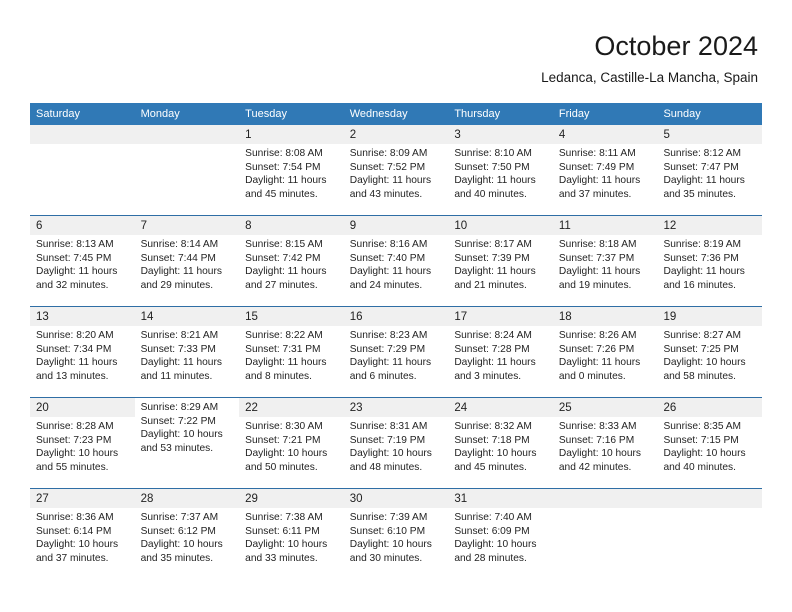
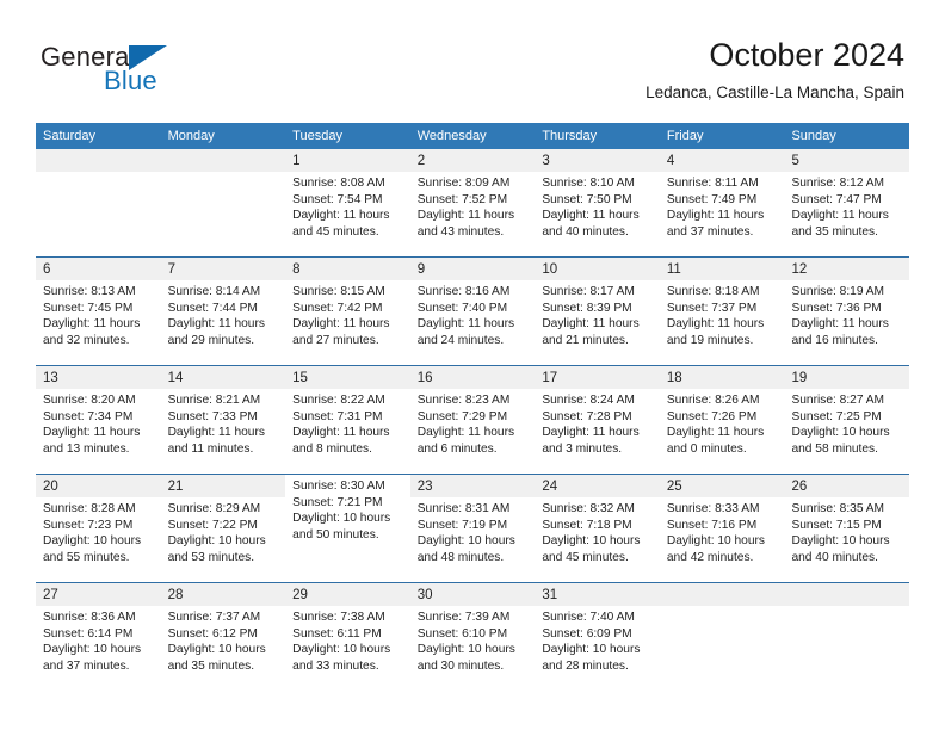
+ General
+ Blue
  October 2024
  Ledanca, Castille-La Mancha, Spain
  Saturday
  Monday
  Tuesday
  Wednesday
  Thursday
  Friday
  Sunday
  1
  Sunrise: 8:08 AM
  Sunset: 7:54 PM
  Daylight: 11 hours
  and 45 minutes.
  2
  Sunrise: 8:09 AM
  Sunset: 7:52 PM
  Daylight: 11 hours
  and 43 minutes.
  3
  Sunrise: 8:10 AM
  Sunset: 7:50 PM
  Daylight: 11 hours
  and 40 minutes.
  4
  Sunrise: 8:11 AM
  Sunset: 7:49 PM
  Daylight: 11 hours
  and 37 minutes.
  5
  Sunrise: 8:12 AM
  Sunset: 7:47 PM
  Daylight: 11 hours
  and 35 minutes.
  6
  Sunrise: 8:13 AM
  Sunset: 7:45 PM
  Daylight: 11 hours
  and 32 minutes.
  7
  Sunrise: 8:14 AM
  Sunset: 7:44 PM
  Daylight: 11 hours
  and 29 minutes.
  8
  Sunrise: 8:15 AM
  Sunset: 7:42 PM
  Daylight: 11 hours
  and 27 minutes.
  9
  Sunrise: 8:16 AM
  Sunset: 7:40 PM
  Daylight: 11 hours
  and 24 minutes.
  10
  Sunrise: 8:17 AM
- Sunset: 7:39 PM
+ Sunset: 8:39 PM
  Daylight: 11 hours
  and 21 minutes.
  11
  Sunrise: 8:18 AM
  Sunset: 7:37 PM
  Daylight: 11 hours
  and 19 minutes.
  12
  Sunrise: 8:19 AM
  Sunset: 7:36 PM
  Daylight: 11 hours
  and 16 minutes.
  13
  Sunrise: 8:20 AM
  Sunset: 7:34 PM
  Daylight: 11 hours
  and 13 minutes.
  14
  Sunrise: 8:21 AM
  Sunset: 7:33 PM
  Daylight: 11 hours
  and 11 minutes.
  15
  Sunrise: 8:22 AM
  Sunset: 7:31 PM
  Daylight: 11 hours
  and 8 minutes.
  16
  Sunrise: 8:23 AM
  Sunset: 7:29 PM
  Daylight: 11 hours
  and 6 minutes.
  17
  Sunrise: 8:24 AM
  Sunset: 7:28 PM
  Daylight: 11 hours
  and 3 minutes.
  18
  Sunrise: 8:26 AM
  Sunset: 7:26 PM
  Daylight: 11 hours
  and 0 minutes.
  19
  Sunrise: 8:27 AM
  Sunset: 7:25 PM
  Daylight: 10 hours
  and 58 minutes.
  20
  Sunrise: 8:28 AM
  Sunset: 7:23 PM
  Daylight: 10 hours
  and 55 minutes.
+ 21
  Sunrise: 8:29 AM
  Sunset: 7:22 PM
  Daylight: 10 hours
  and 53 minutes.
- 22
  Sunrise: 8:30 AM
  Sunset: 7:21 PM
  Daylight: 10 hours
  and 50 minutes.
  23
  Sunrise: 8:31 AM
  Sunset: 7:19 PM
  Daylight: 10 hours
  and 48 minutes.
  24
  Sunrise: 8:32 AM
  Sunset: 7:18 PM
  Daylight: 10 hours
  and 45 minutes.
  25
  Sunrise: 8:33 AM
  Sunset: 7:16 PM
  Daylight: 10 hours
  and 42 minutes.
  26
  Sunrise: 8:35 AM
  Sunset: 7:15 PM
  Daylight: 10 hours
  and 40 minutes.
  27
  Sunrise: 8:36 AM
  Sunset: 6:14 PM
  Daylight: 10 hours
  and 37 minutes.
  28
  Sunrise: 7:37 AM
  Sunset: 6:12 PM
  Daylight: 10 hours
  and 35 minutes.
  29
  Sunrise: 7:38 AM
  Sunset: 6:11 PM
  Daylight: 10 hours
  and 33 minutes.
  30
  Sunrise: 7:39 AM
  Sunset: 6:10 PM
  Daylight: 10 hours
  and 30 minutes.
  31
  Sunrise: 7:40 AM
  Sunset: 6:09 PM
  Daylight: 10 hours
  and 28 minutes.
